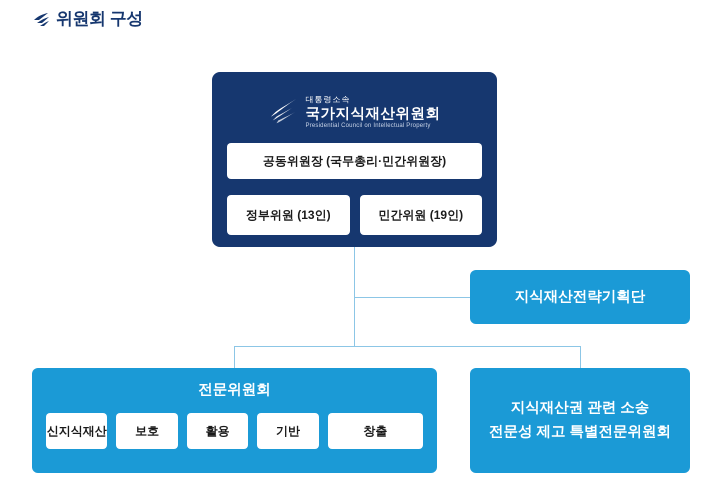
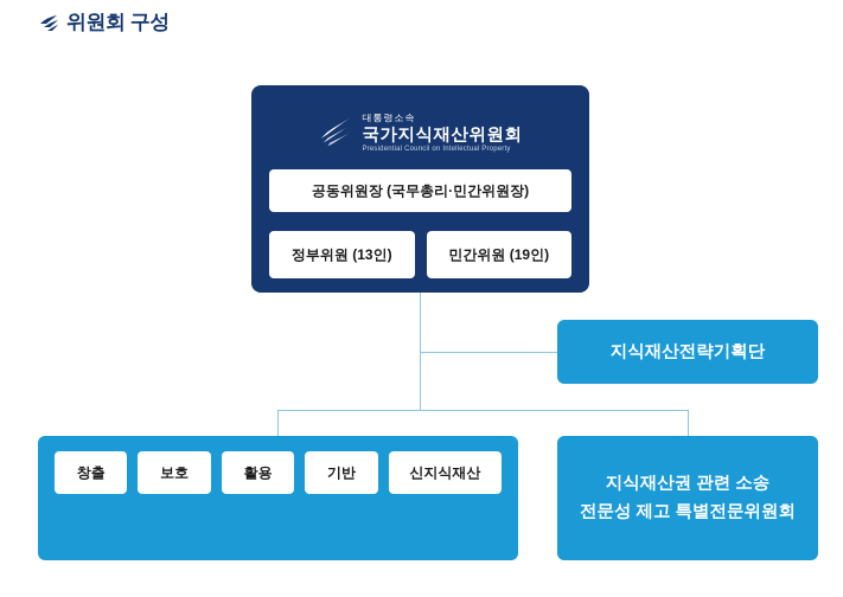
  위원회 구성
  대통령소속
  국가지식재산위원회
  공동위원장 (국무총리·민간위원장)
  정부위원 (13인)
  민간위원 (19인)
  지식재산전략기획단
- 전문위원회
- 신지식재산
+ 창출
  보호
  활용
  기반
- 창출
+ 신지식재산
  지식재산권 관련 소송
  전문성 제고 특별전문위원회
